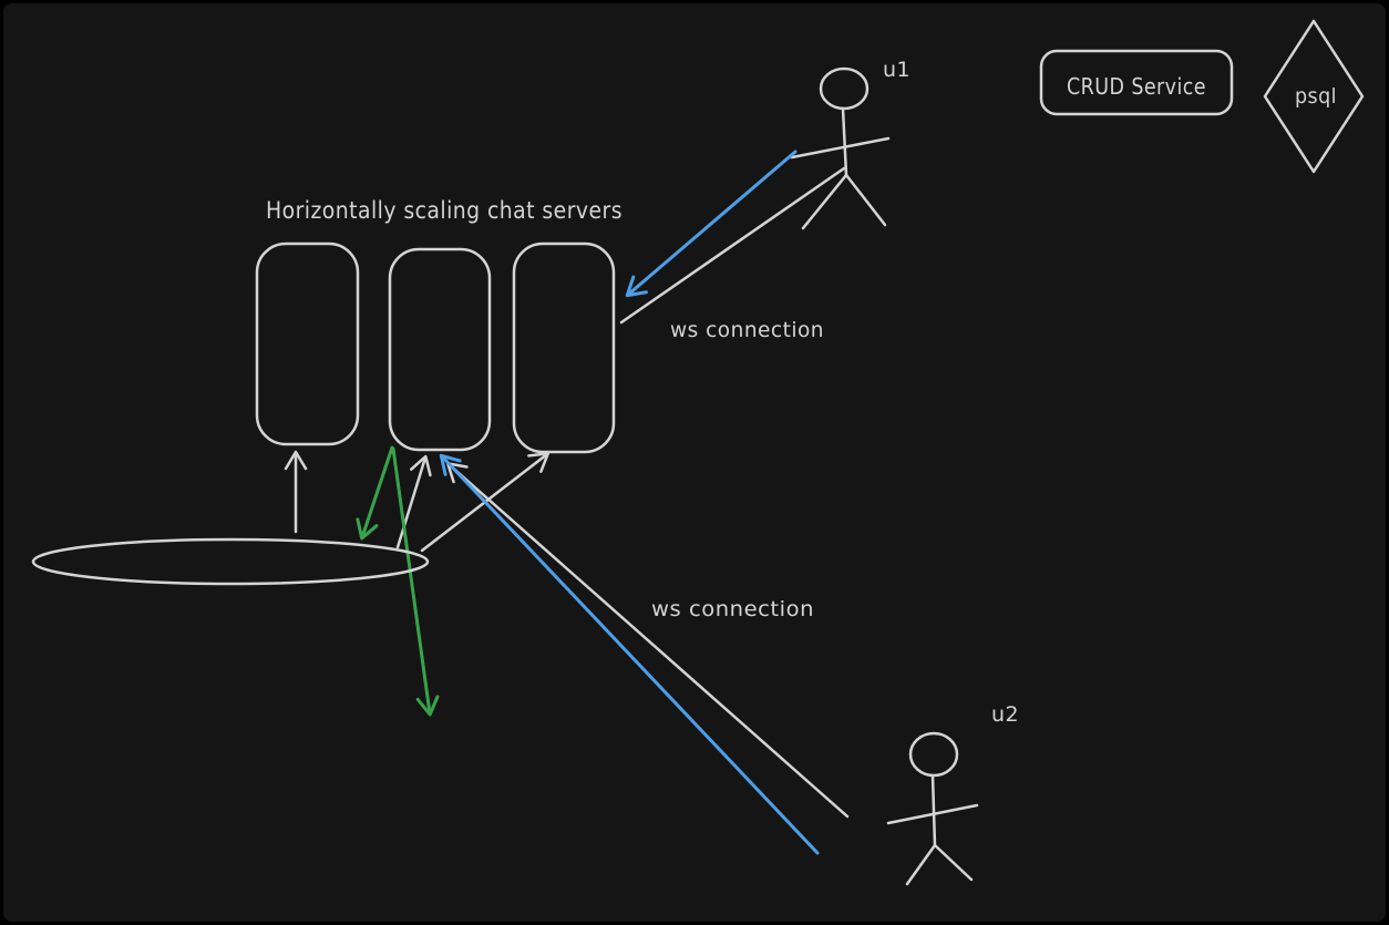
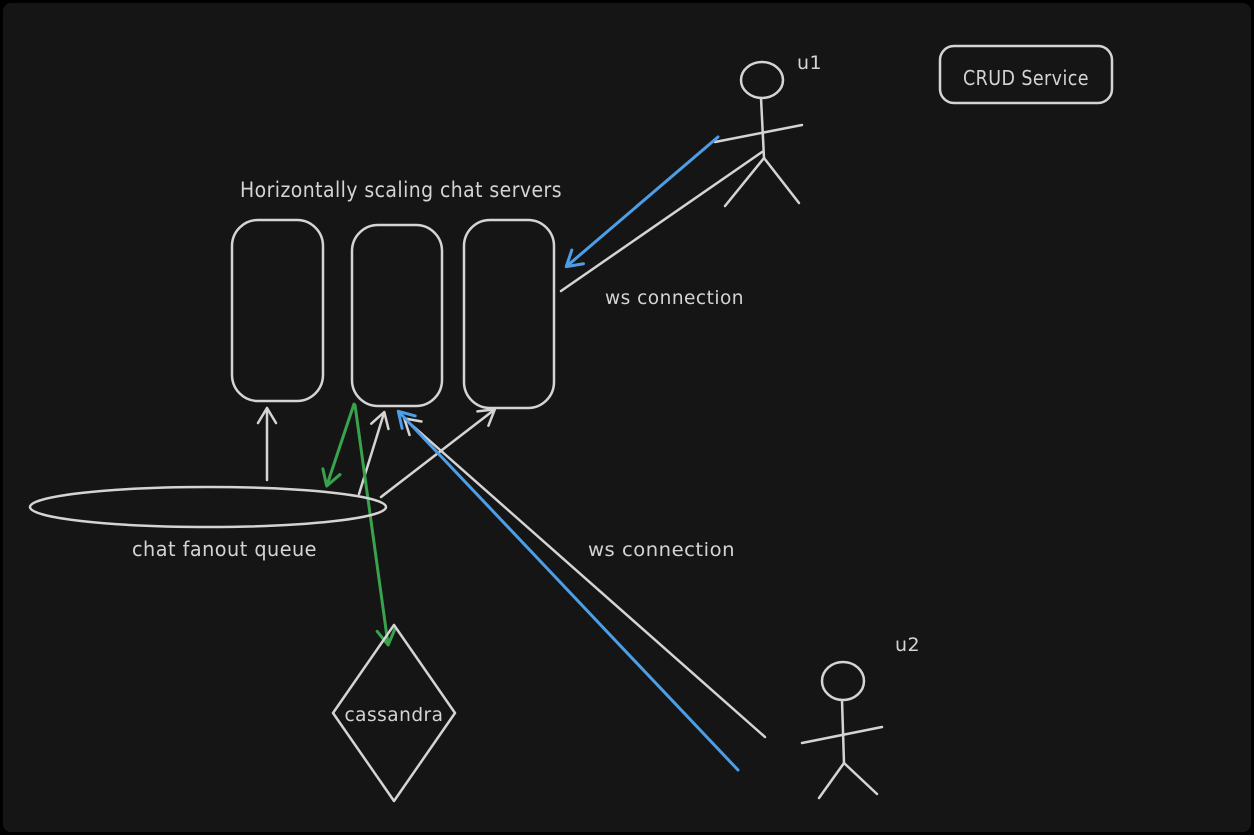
  Horizontally scaling chat servers
  u1
  ws connection
  ws connection
+ chat fanout queue
+ cassandra
  u2
  CRUD Service
- psql
